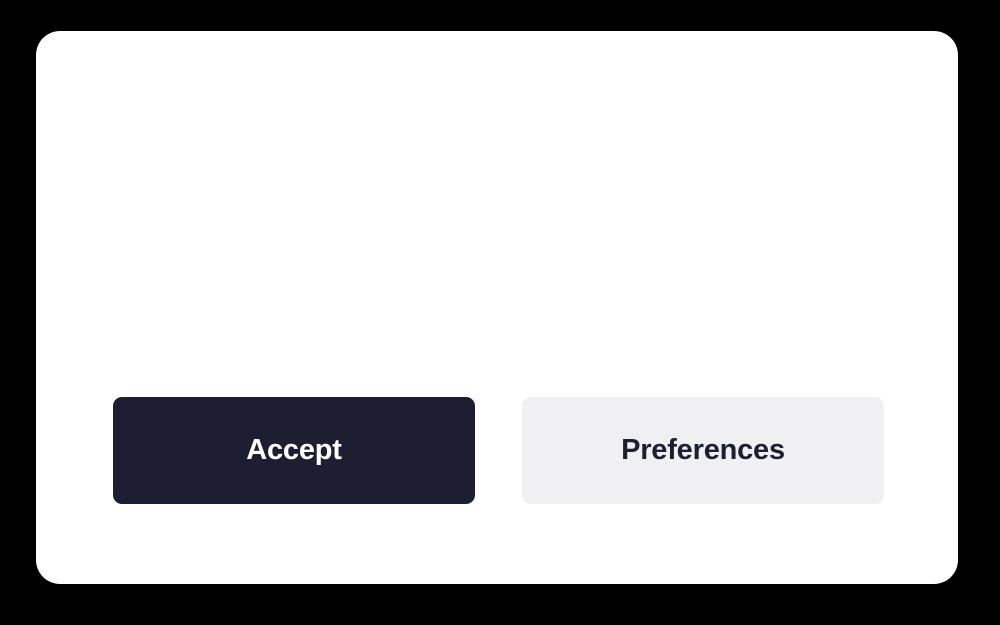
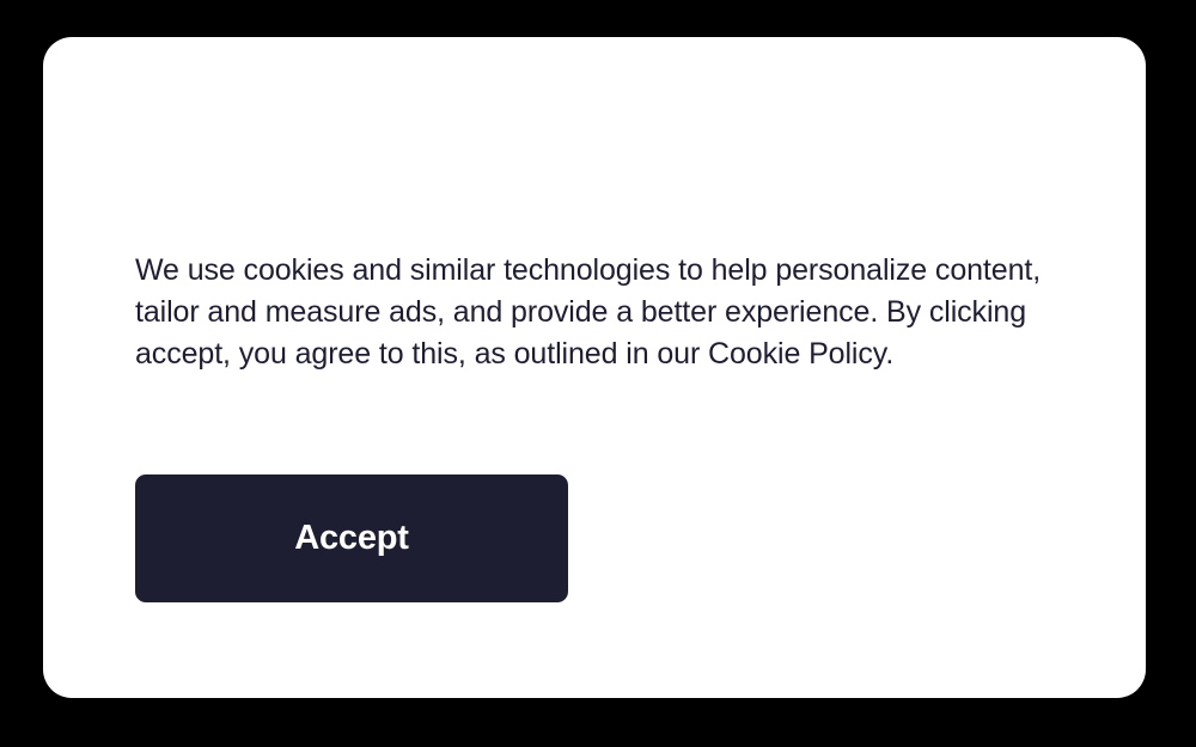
+ We use cookies and similar technologies to help personalize content, tailor and measure ads, and provide a better experience. By clicking accept, you agree to this, as outlined in our Cookie Policy.
  Accept
- Preferences
